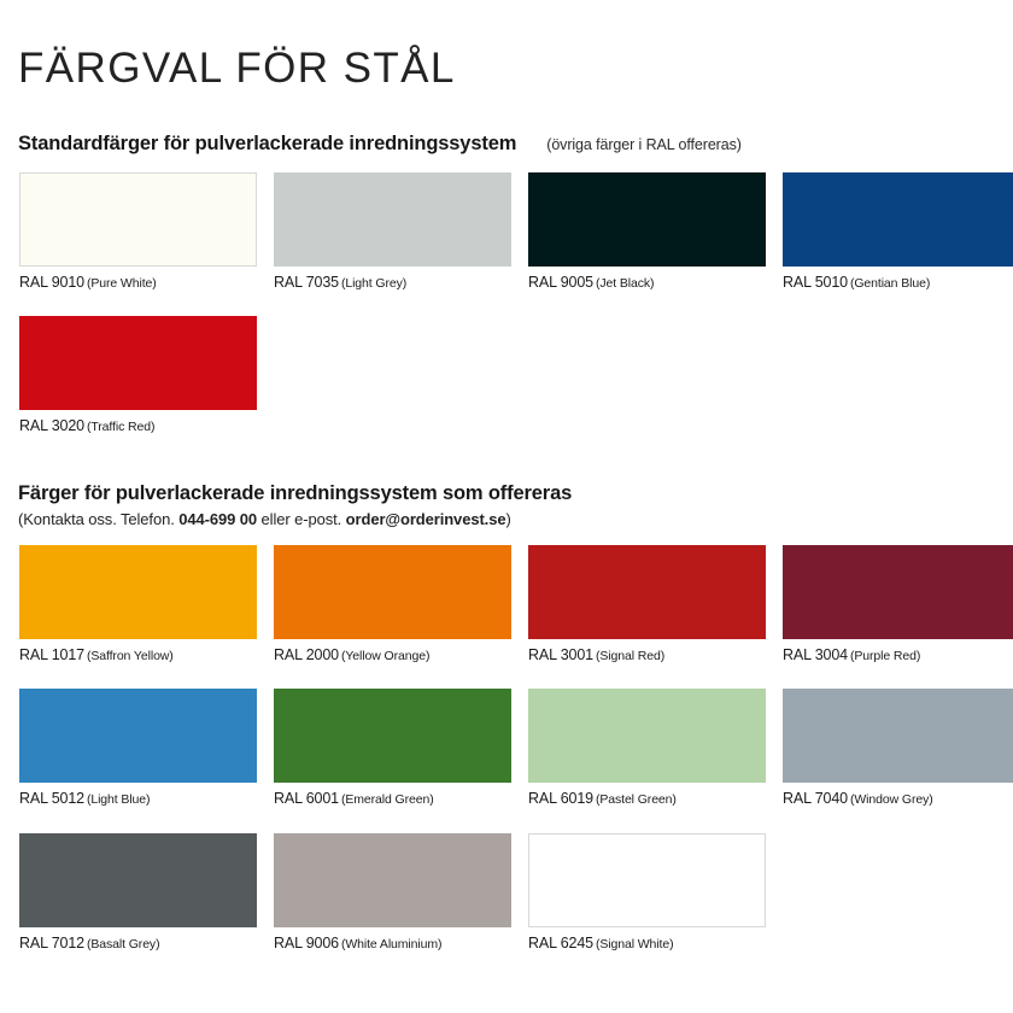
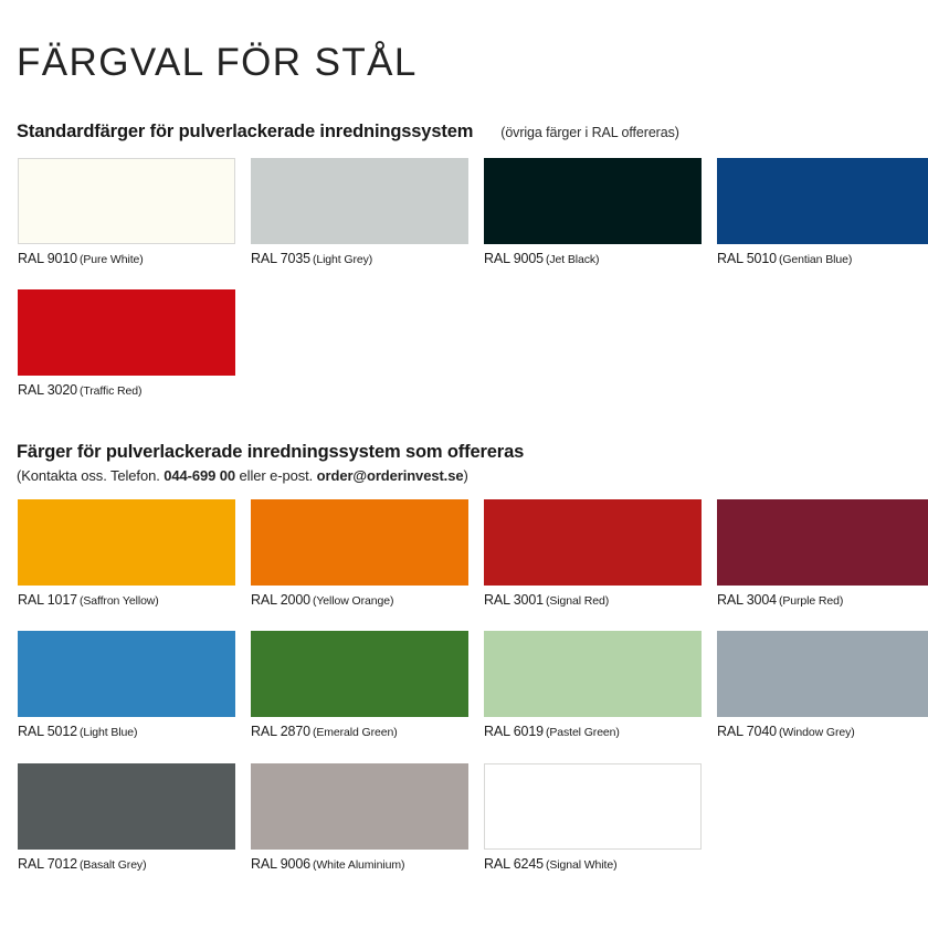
  FÄRGVAL FÖR STÅL
  Standardfärger för pulverlackerade inredningssystem
  (övriga färger i RAL offereras)
  RAL 9010 (Pure White)
  RAL 7035 (Light Grey)
  RAL 9005 (Jet Black)
  RAL 5010 (Gentian Blue)
  RAL 3020 (Traffic Red)
  Färger för pulverlackerade inredningssystem som offereras
  (Kontakta oss. Telefon. 044-699 00 eller e-post. order@orderinvest.se)
  RAL 1017 (Saffron Yellow)
  RAL 2000 (Yellow Orange)
  RAL 3001 (Signal Red)
  RAL 3004 (Purple Red)
  RAL 5012 (Light Blue)
- RAL 6001 (Emerald Green)
+ RAL 2870 (Emerald Green)
  RAL 6019 (Pastel Green)
  RAL 7040 (Window Grey)
  RAL 7012 (Basalt Grey)
  RAL 9006 (White Aluminium)
  RAL 6245 (Signal White)
